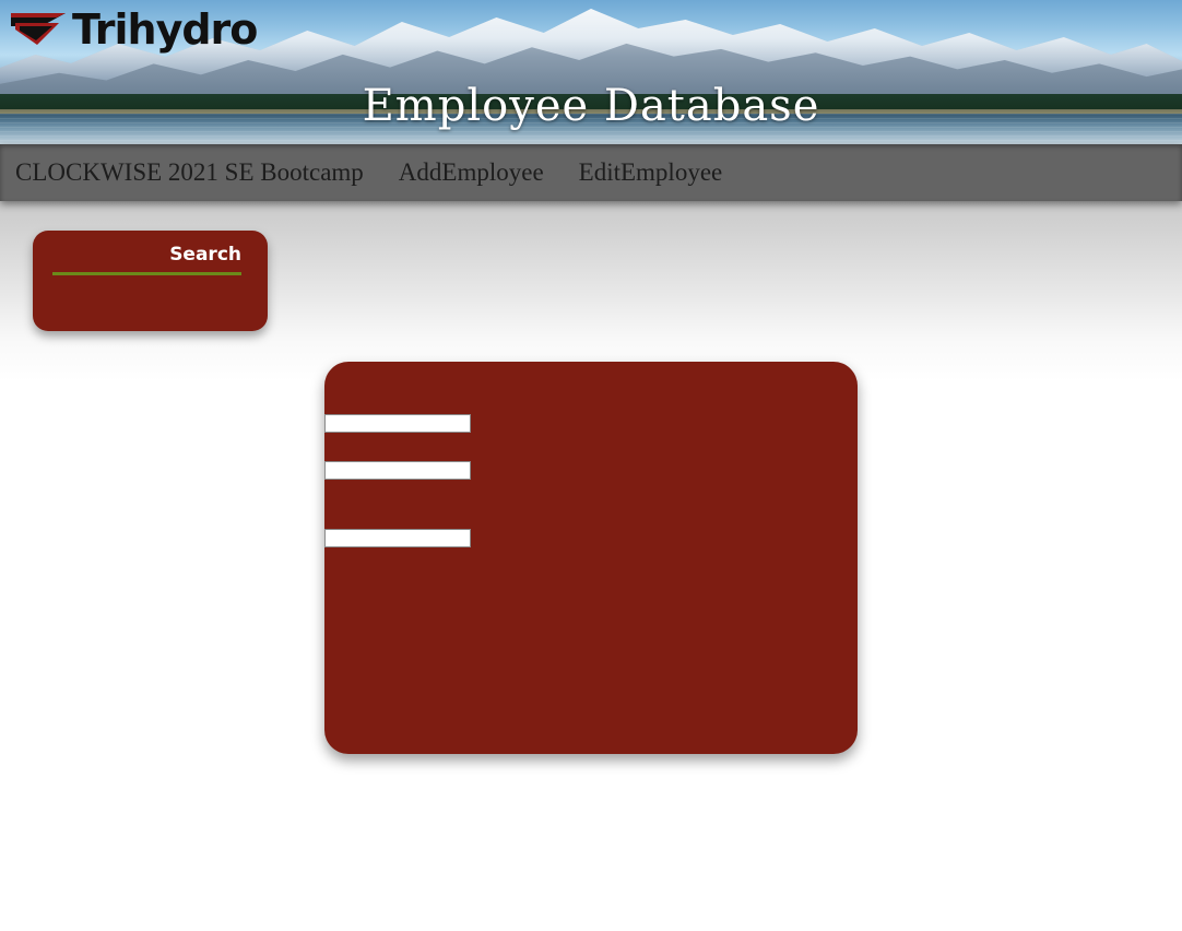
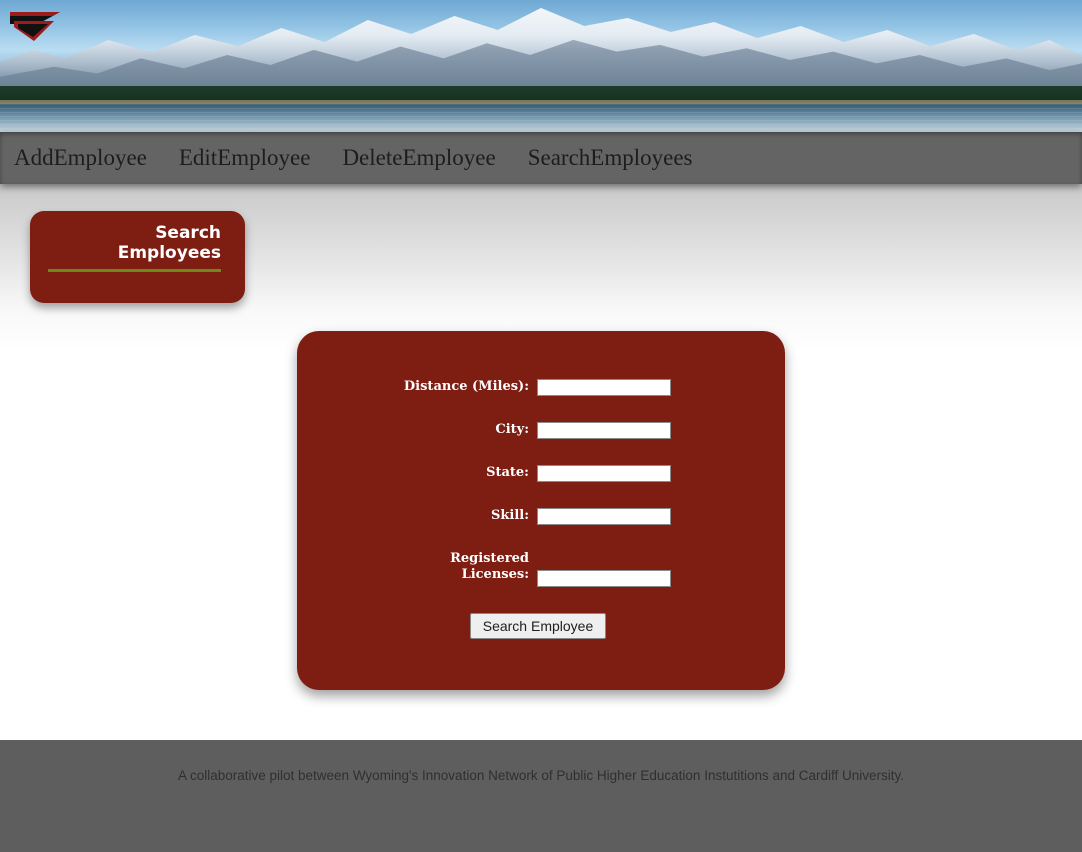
- Trihydro
- Employee Database
- CLOCKWISE 2021 SE Bootcamp
  AddEmployee
  EditEmployee
+ DeleteEmployee
+ SearchEmployees
  Search
+ Employees
+ Distance (Miles):
+ City:
+ State:
+ Skill:
+ Registered
+ Licenses:
+ Search Employee
+ A collaborative pilot between Wyoming's Innovation Network of Public Higher Education Instutitions and Cardiff University.
